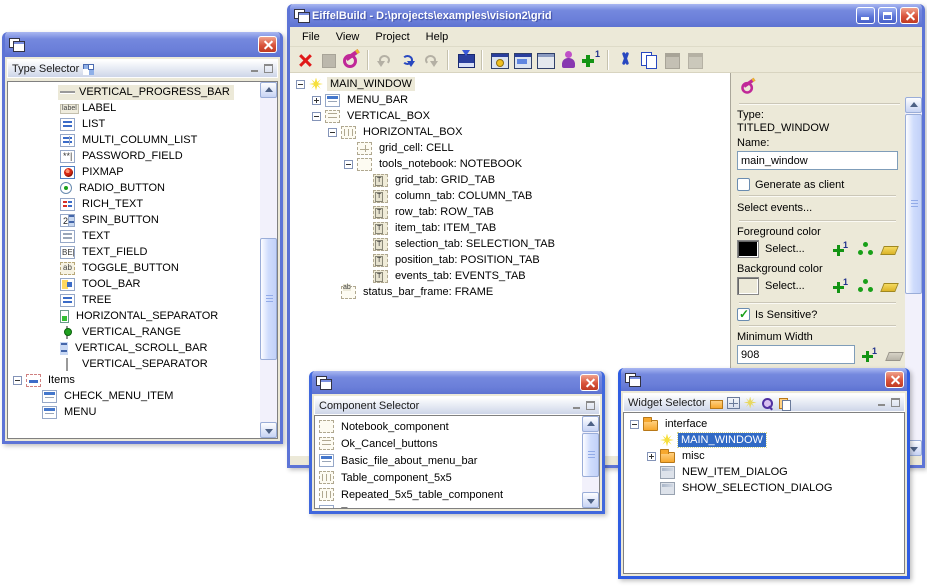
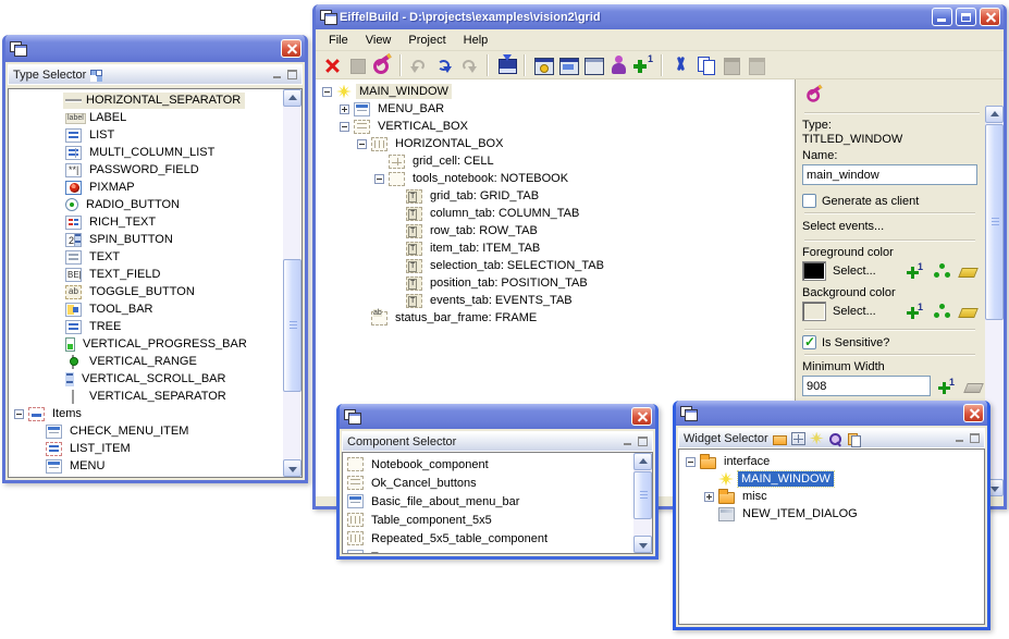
  EiffelBuild - D:\projects\examples\vision2\grid
  File
  View
  Project
  Help
  MAIN_WINDOW
  MENU_BAR
  VERTICAL_BOX
  HORIZONTAL_BOX
  grid_cell: CELL
  tools_notebook: NOTEBOOK
  grid_tab: GRID_TAB
  column_tab: COLUMN_TAB
  row_tab: ROW_TAB
  item_tab: ITEM_TAB
  selection_tab: SELECTION_TAB
  position_tab: POSITION_TAB
  events_tab: EVENTS_TAB
  status_bar_frame: FRAME
  Type:
  TITLED_WINDOW
  Name:
  main_window
  Generate as client
  Select events...
  Foreground color
  Select...
  Background color
  Select...
  Is Sensitive?
  Minimum Width
  908
  Type Selector
- VERTICAL_PROGRESS_BAR
+ HORIZONTAL_SEPARATOR
  LABEL
  LIST
  MULTI_COLUMN_LIST
  PASSWORD_FIELD
  PIXMAP
  RADIO_BUTTON
  RICH_TEXT
  SPIN_BUTTON
  TEXT
  TEXT_FIELD
  TOGGLE_BUTTON
  TOOL_BAR
  TREE
- HORIZONTAL_SEPARATOR
+ VERTICAL_PROGRESS_BAR
  VERTICAL_RANGE
  VERTICAL_SCROLL_BAR
  VERTICAL_SEPARATOR
  Items
  CHECK_MENU_ITEM
+ LIST_ITEM
  MENU
  Component Selector
  Notebook_component
  Ok_Cancel_buttons
  Basic_file_about_menu_bar
  Table_component_5x5
  Repeated_5x5_table_component
  Widget Selector
  interface
  MAIN_WINDOW
  misc
  NEW_ITEM_DIALOG
- SHOW_SELECTION_DIALOG
